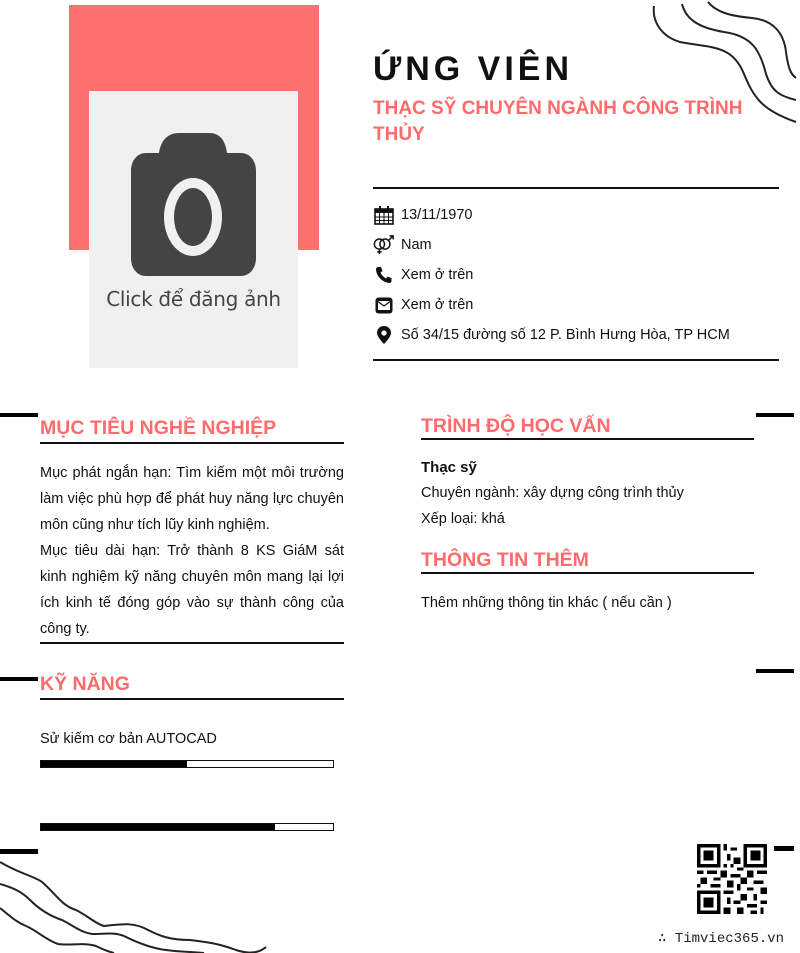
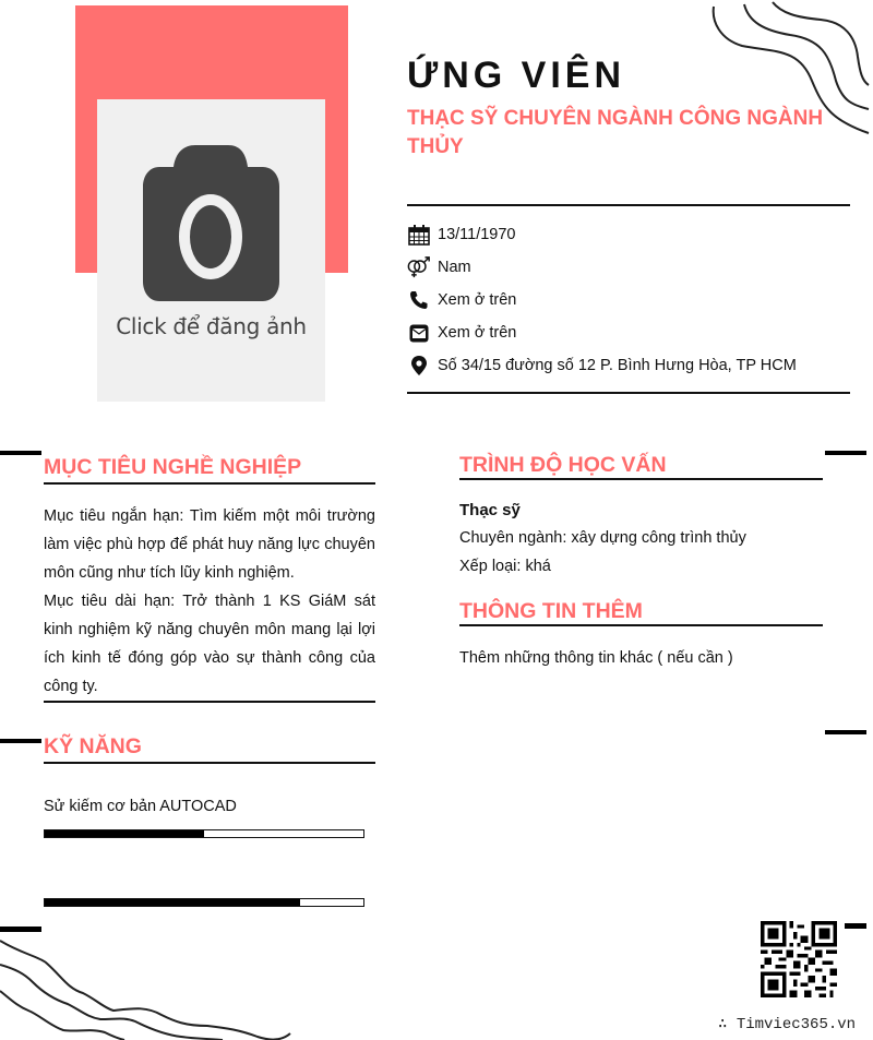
  Click để đăng ảnh
  ỨNG VIÊN
- THẠC SỸ CHUYÊN NGÀNH CÔNG TRÌNH THỦY
+ THẠC SỸ CHUYÊN NGÀNH CÔNG NGÀNH THỦY
  13/11/1970
  Nam
  Xem ở trên
  Xem ở trên
  Số 34/15 đường số 12 P. Bình Hưng Hòa, TP HCM
  MỤC TIÊU NGHỀ NGHIỆP
- Mục phát ngắn hạn: Tìm kiếm một môi trường làm việc phù hợp để phát huy năng lực chuyên môn cũng như tích lũy kinh nghiệm.
+ Mục tiêu ngắn hạn: Tìm kiếm một môi trường làm việc phù hợp để phát huy năng lực chuyên môn cũng như tích lũy kinh nghiệm.
- Mục tiêu dài hạn: Trở thành 8 KS GiáM sát kinh nghiệm kỹ năng chuyên môn mang lại lợi ích kinh tế đóng góp vào sự thành công của công ty.
+ Mục tiêu dài hạn: Trở thành 1 KS GiáM sát kinh nghiệm kỹ năng chuyên môn mang lại lợi ích kinh tế đóng góp vào sự thành công của công ty.
  KỸ NĂNG
  Sử kiếm cơ bản AUTOCAD
  TRÌNH ĐỘ HỌC VẤN
  Thạc sỹ
  Chuyên ngành: xây dựng công trình thủy
  Xếp loại: khá
  THÔNG TIN THÊM
  Thêm những thông tin khác ( nếu cần )
  ∴ Timviec365.vn
